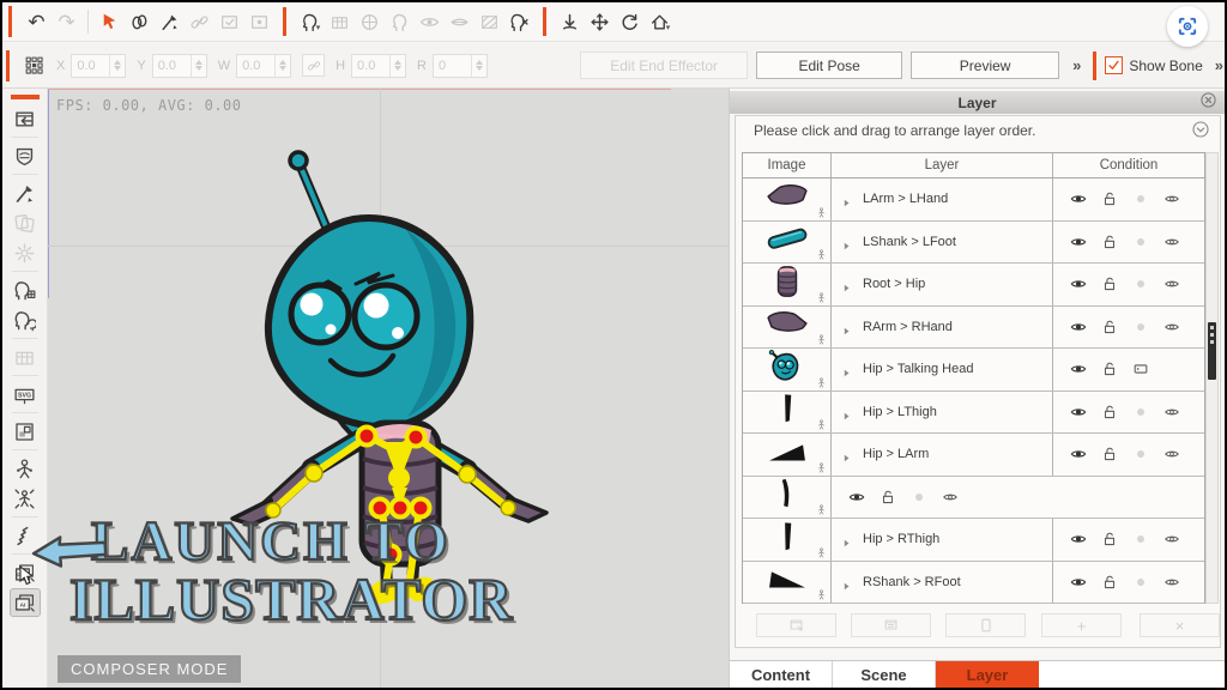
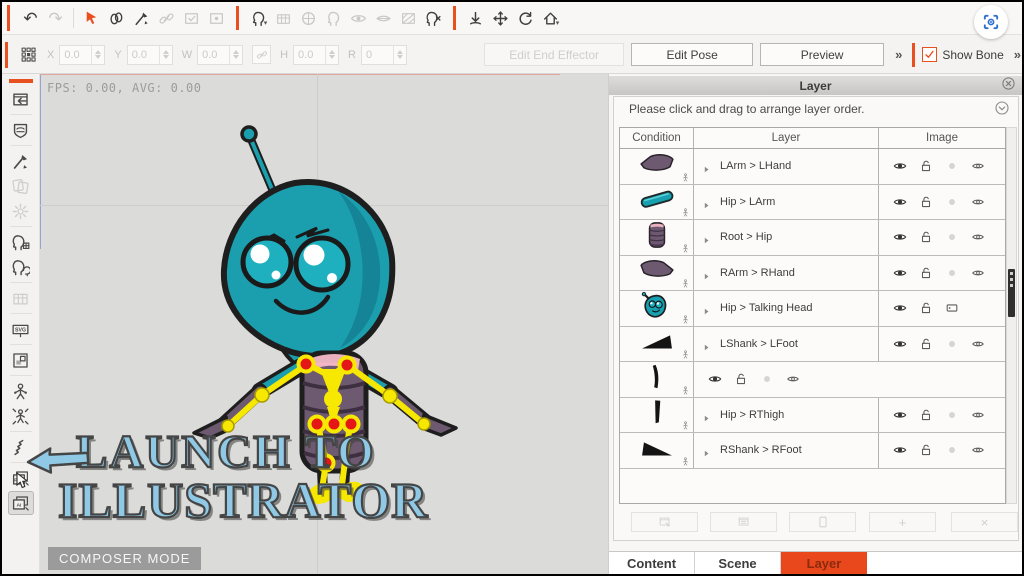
  ↶
  ↷
  X
  0.0
  Y
  0.0
  W
  0.0
  H
  0.0
  R
  0
  Edit End Effector
  Edit Pose
  Preview
  »
  Show Bone
  »
  FPS: 0.00, AVG: 0.00
  LAUNCH TO
  ILLUSTRATOR
  COMPOSER MODE
  Layer
  Please click and drag to arrange layer order.
- Image
+ Condition
  Layer
- Condition
+ Image
  LArm > LHand
- LShank > LFoot
+ Hip > LArm
  Root > Hip
  RArm > RHand
  Hip > Talking Head
- Hip > LThigh
- Hip > LArm
+ LShank > LFoot
  Hip > RThigh
  RShank > RFoot
  +
  ×
  Content
  Scene
  Layer
